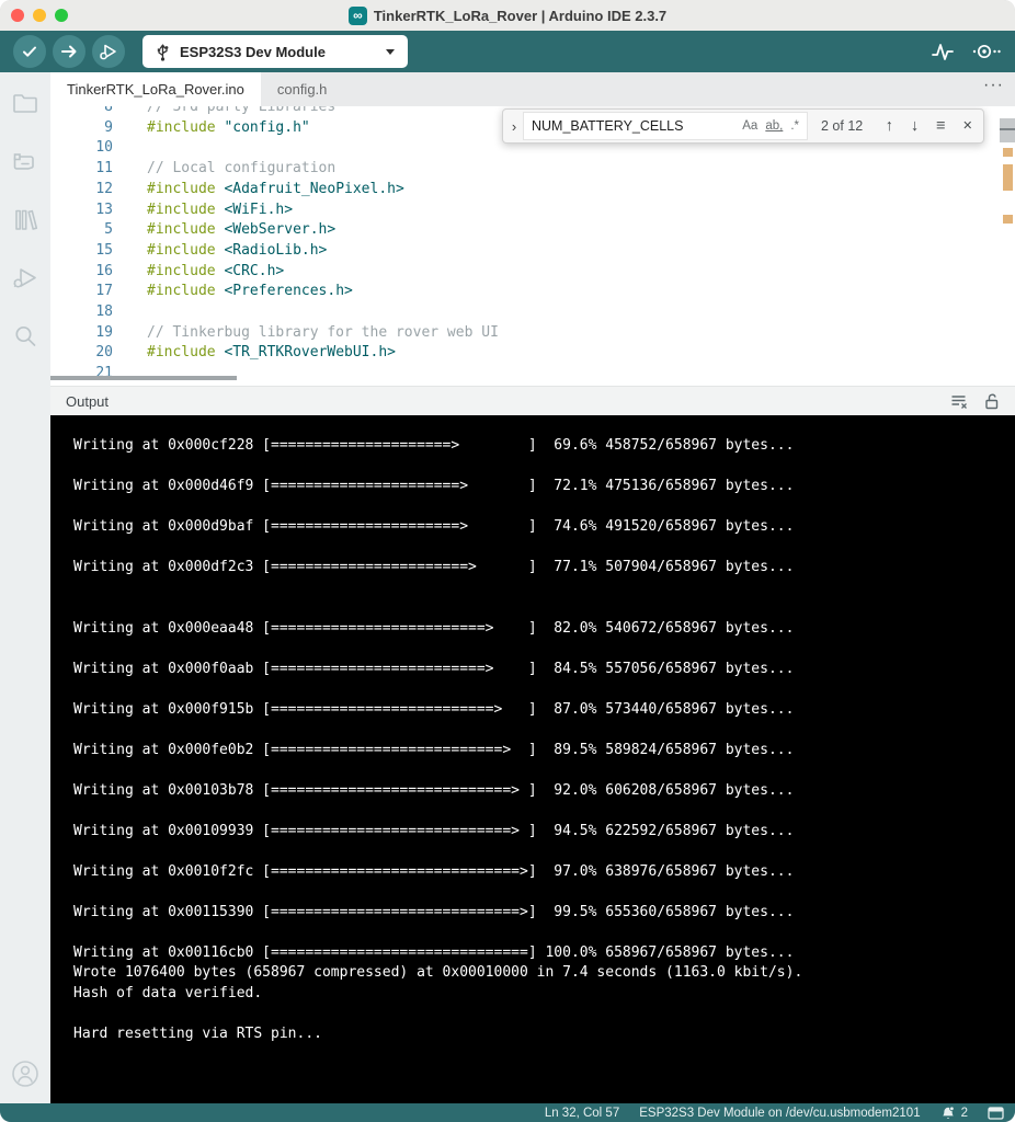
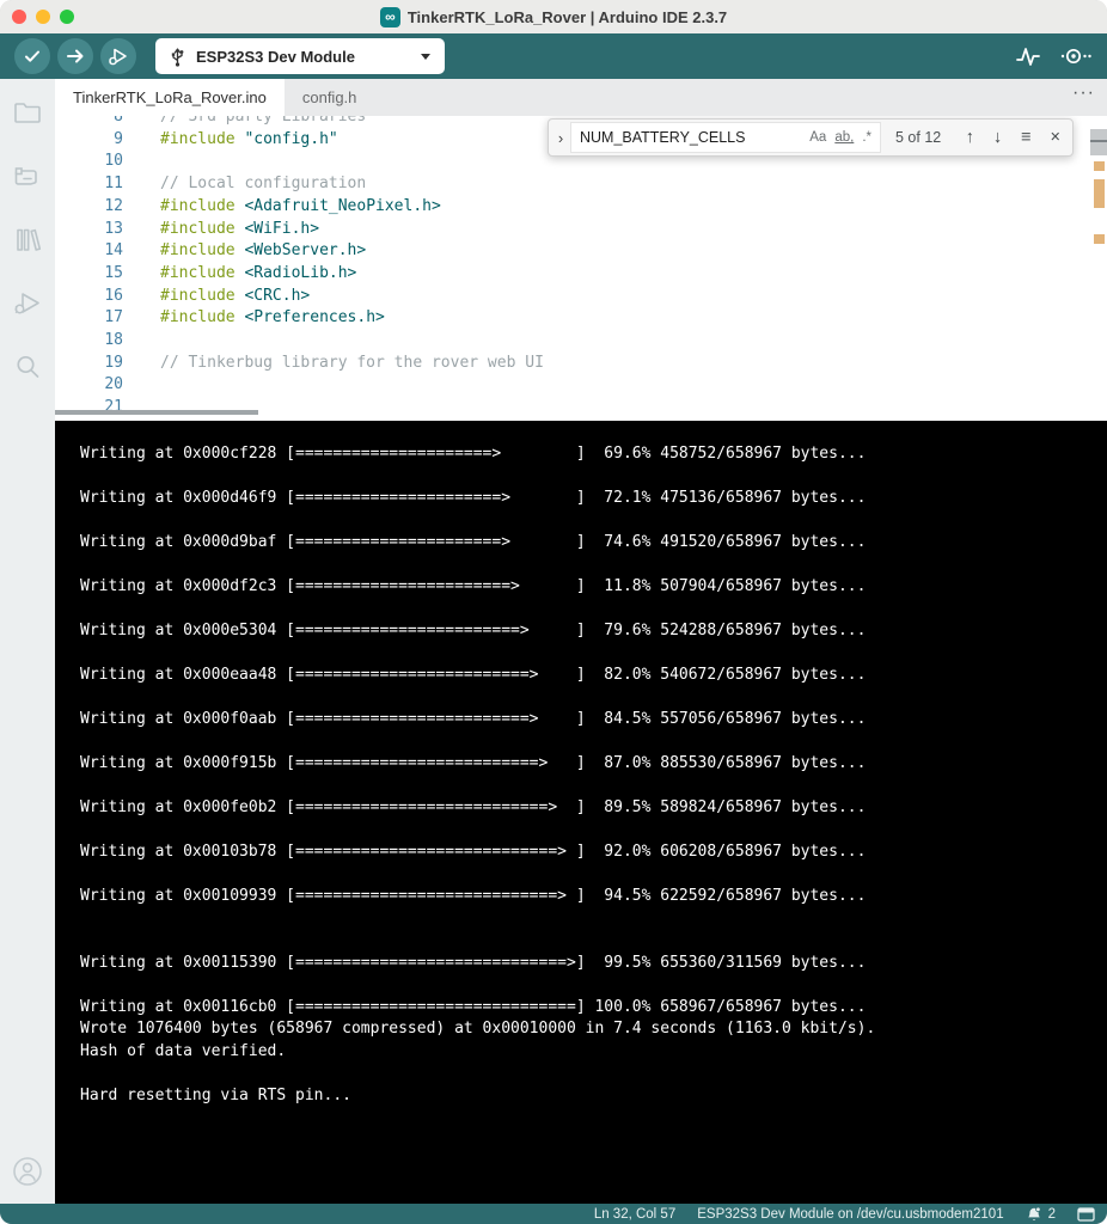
  ∞
  TinkerRTK_LoRa_Rover | Arduino IDE 2.3.7
  ESP32S3 Dev Module
  TinkerRTK_LoRa_Rover.ino
  config.h
  ···
  8
  // 3rd party Libraries
  9
  #include "config.h"
  10
  11
  // Local configuration
  12
  #include <Adafruit_NeoPixel.h>
  13
  #include <WiFi.h>
- 5
+ 14
  #include <WebServer.h>
  15
  #include <RadioLib.h>
  16
  #include <CRC.h>
  17
  #include <Preferences.h>
  18
  19
  // Tinkerbug library for the rover web UI
  20
- #include <TR_RTKRoverWebUI.h>
  21
  ›
  NUM_BATTERY_CELLS
  Aa
  ab,
  .*
- 2 of 12
+ 5 of 12
  ↑
  ↓
  ≡
  ×
- Output
  Writing at 0x000cf228 [=====================> ] 69.6% 458752/658967 bytes...
  Writing at 0x000d46f9 [======================> ] 72.1% 475136/658967 bytes...
  Writing at 0x000d9baf [======================> ] 74.6% 491520/658967 bytes...
- Writing at 0x000df2c3 [=======================> ] 77.1% 507904/658967 bytes...
+ Writing at 0x000df2c3 [=======================> ] 11.8% 507904/658967 bytes...
+ Writing at 0x000e5304 [========================> ] 79.6% 524288/658967 bytes...
  Writing at 0x000eaa48 [=========================> ] 82.0% 540672/658967 bytes...
  Writing at 0x000f0aab [=========================> ] 84.5% 557056/658967 bytes...
- Writing at 0x000f915b [==========================> ] 87.0% 573440/658967 bytes...
+ Writing at 0x000f915b [==========================> ] 87.0% 885530/658967 bytes...
  Writing at 0x000fe0b2 [===========================> ] 89.5% 589824/658967 bytes...
  Writing at 0x00103b78 [============================> ] 92.0% 606208/658967 bytes...
  Writing at 0x00109939 [============================> ] 94.5% 622592/658967 bytes...
- Writing at 0x0010f2fc [=============================>] 97.0% 638976/658967 bytes...
- Writing at 0x00115390 [=============================>] 99.5% 655360/658967 bytes...
+ Writing at 0x00115390 [=============================>] 99.5% 655360/311569 bytes...
  Writing at 0x00116cb0 [==============================] 100.0% 658967/658967 bytes...
  Wrote 1076400 bytes (658967 compressed) at 0x00010000 in 7.4 seconds (1163.0 kbit/s).
  Hash of data verified.
  Hard resetting via RTS pin...
  Ln 32, Col 57
  ESP32S3 Dev Module on /dev/cu.usbmodem2101
  2
